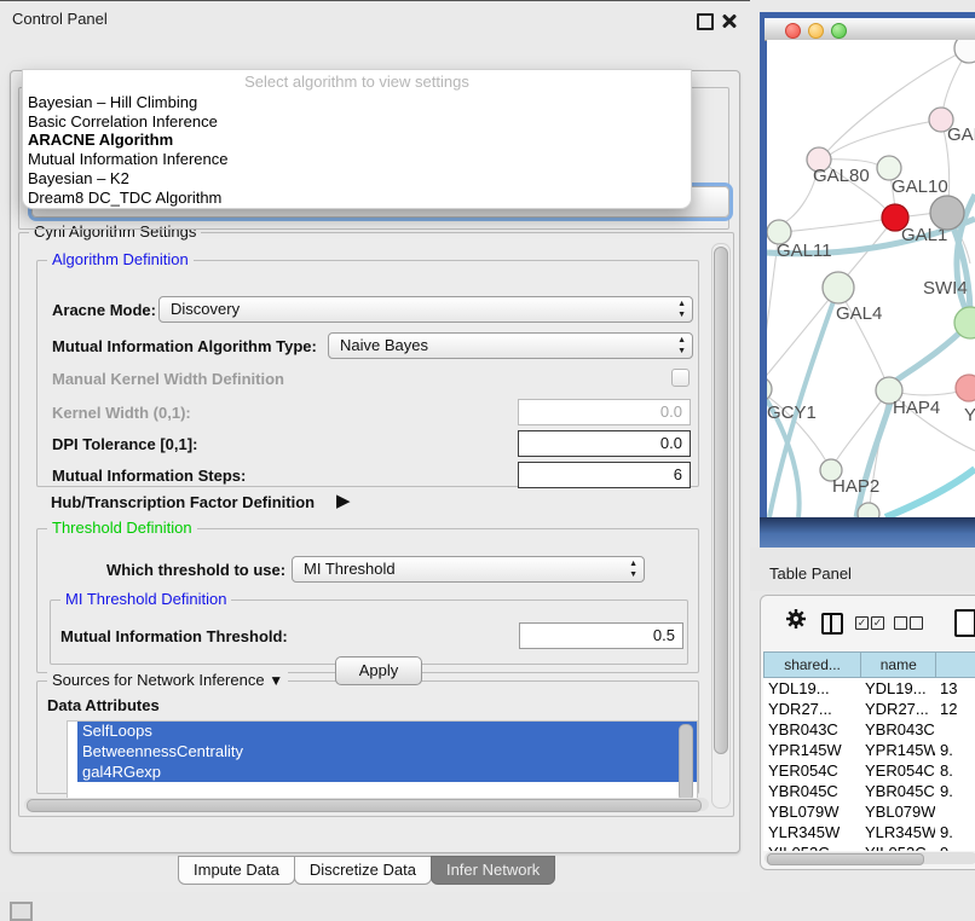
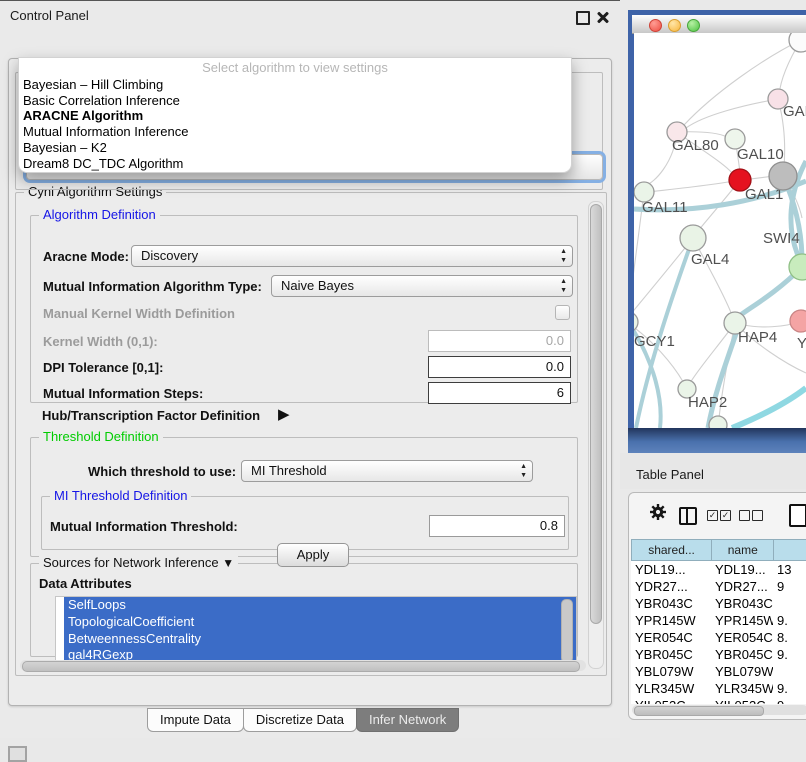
  Control Panel
  Cyni Algorithm Settings
  Algorithm Definition
  Aracne Mode:
  Discovery
  Mutual Information Algorithm Type:
  Naive Bayes
  Manual Kernel Width Definition
  Kernel Width (0,1):
  0.0
  DPI Tolerance [0,1]:
  0.0
  Mutual Information Steps:
  6
  Hub/Transcription Factor Definition
  ▶
  Threshold Definition
  Which threshold to use:
  MI Threshold
  MI Threshold Definition
  Mutual Information Threshold:
- 0.5
+ 0.8
  Sources for Network Inference ▼
  Data Attributes
  SelfLoops
+ TopologicalCoefficient
  BetweennessCentrality
  gal4RGexp
  Apply
  Impute Data
  Discretize Data
  Infer Network
  Select algorithm to view settings
  Bayesian – Hill Climbing
  Basic Correlation Inference
  ARACNE Algorithm
  Mutual Information Inference
  Bayesian – K2
  Dream8 DC_TDC Algorithm
  GAL80
  GAL10
  GAL1
  GAL11
  GAL4
  SWI4
  GCY1
  HAP4
  Y
  HAP2
  Table Panel
  ✓
  ✓
  shared...
  name
  YDL19...
  YDL19...
  13
  YDR27...
  YDR27...
- 12
+ 9
  YBR043C
  YBR043C
  YPR145W
  YPR145W
  9.
  YER054C
  YER054C
  8.
  YBR045C
  YBR045C
  9.
  YBL079W
  YBL079W
  YLR345W
  YLR345W
  9.
